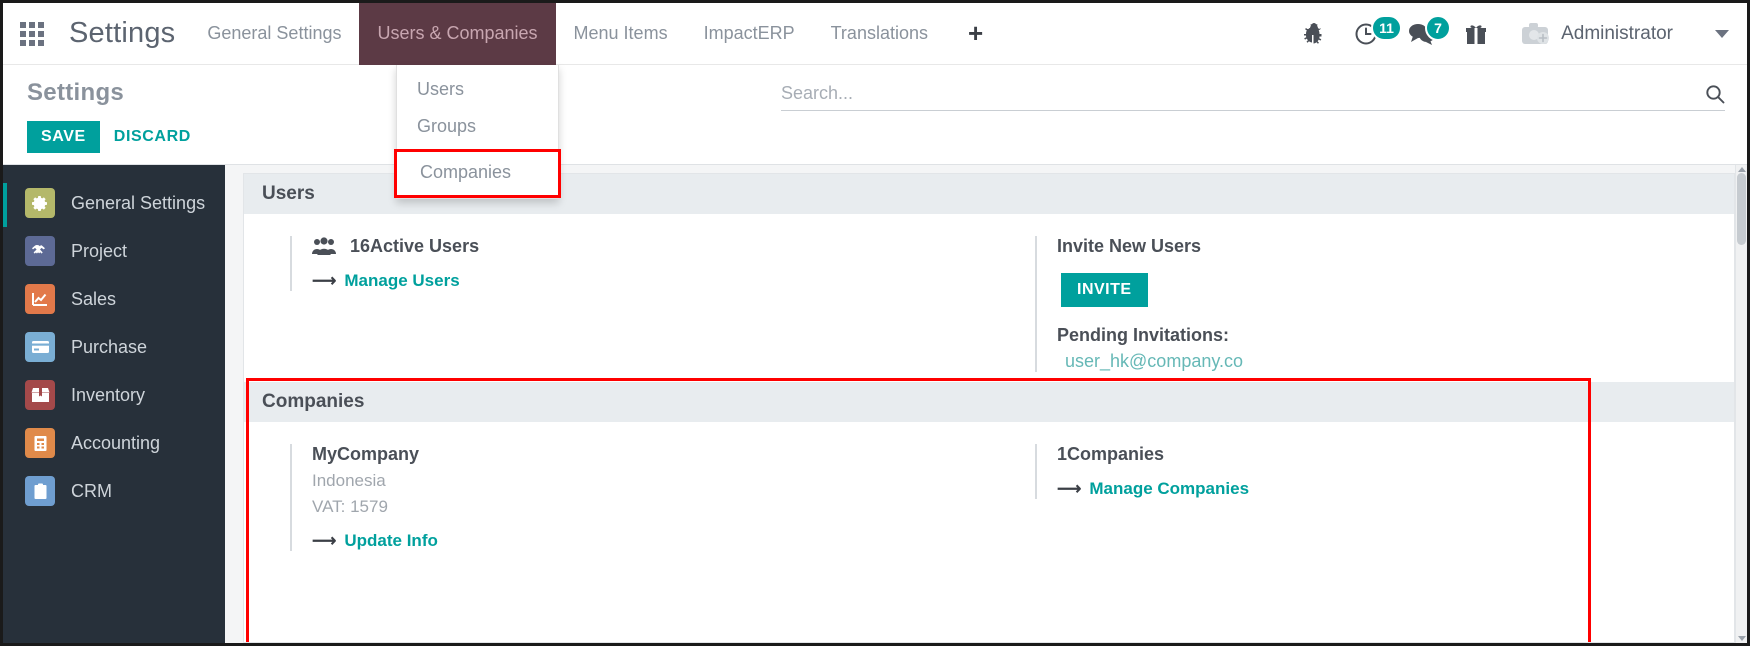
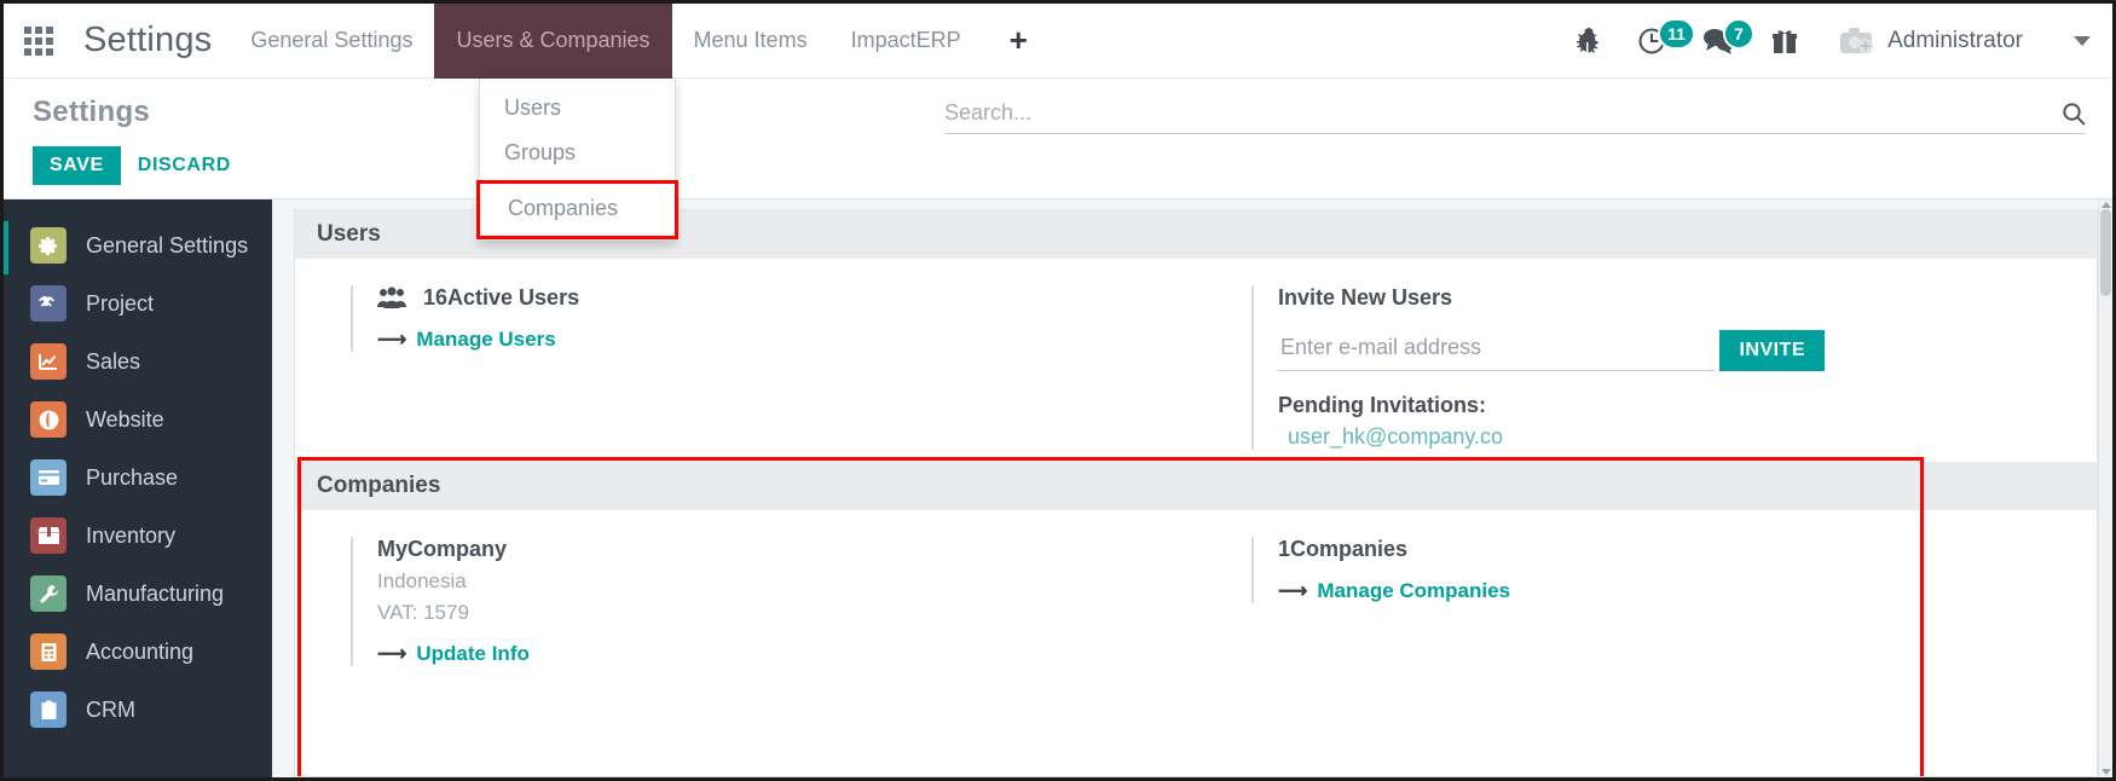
  Settings
  General Settings
  Users & Companies
  Menu Items
  ImpactERP
- Translations
  +
  11
  7
  Administrator
  Users
  Groups
  Companies
  Settings
  SAVE
  DISCARD
  Search...
  General Settings
  Project
  Sales
+ Website
  Purchase
  Inventory
+ Manufacturing
  Accounting
  CRM
  Users
  16Active Users
  ⟶
  Manage Users
  Invite New Users
+ Enter e-mail address
  INVITE
  Pending Invitations:
  user_hk@company.co
  Companies
  MyCompany
  Indonesia
  VAT: 1579
  ⟶
  Update Info
  1Companies
  ⟶
  Manage Companies
